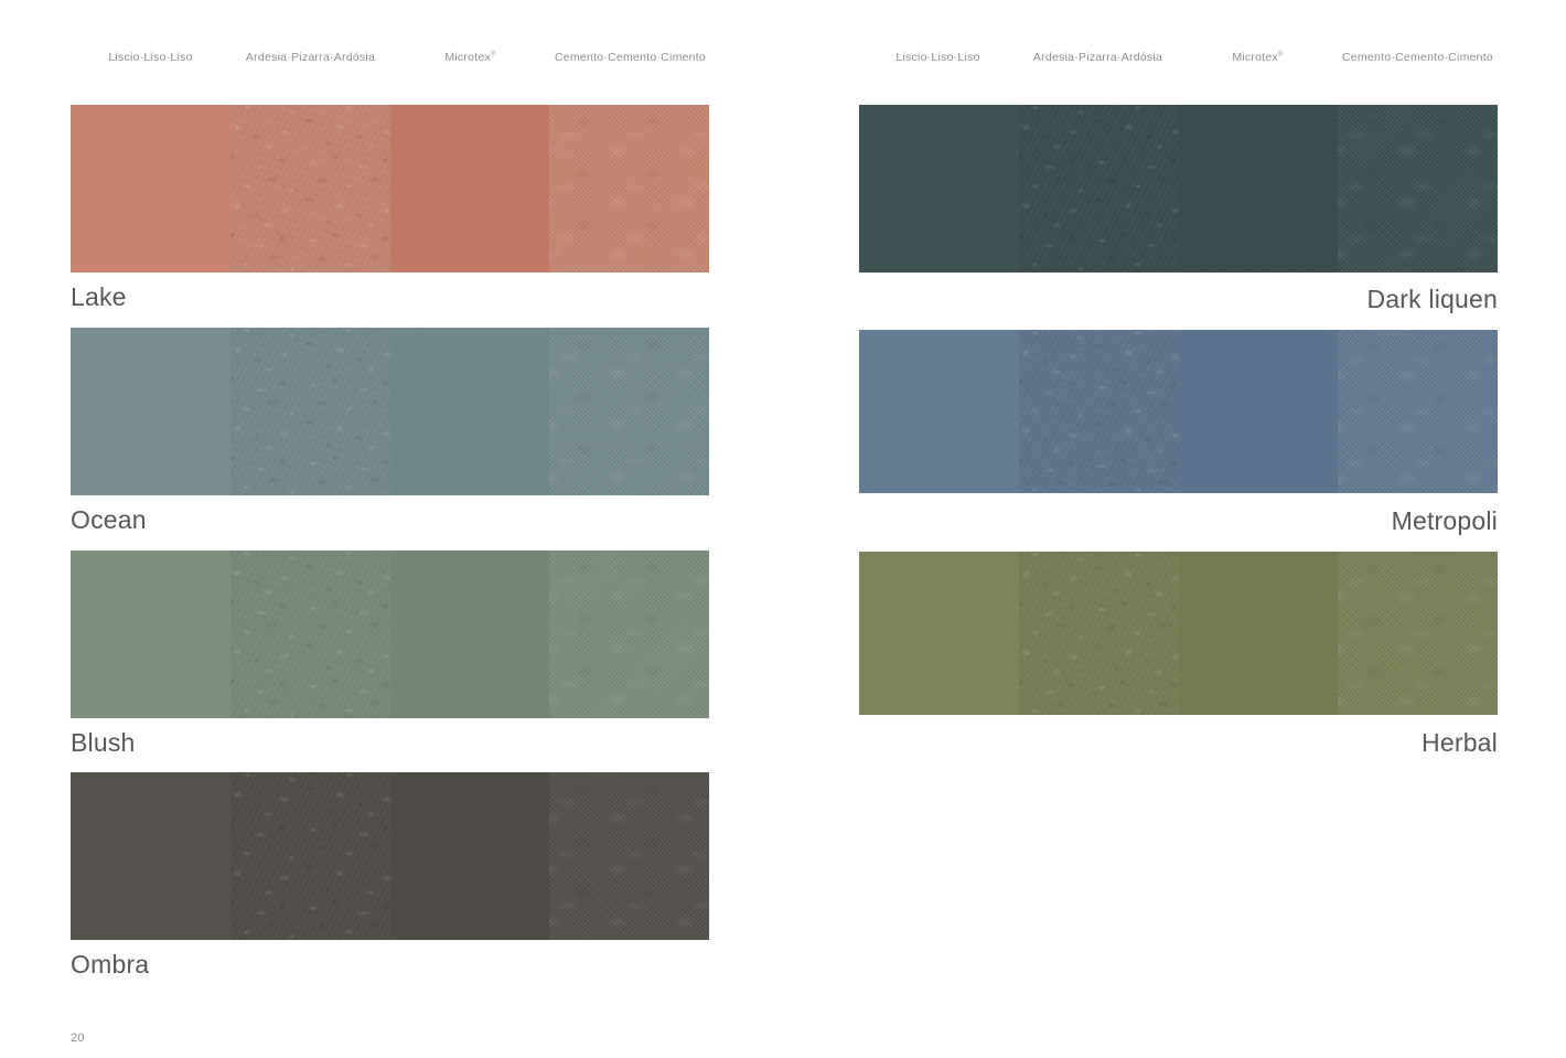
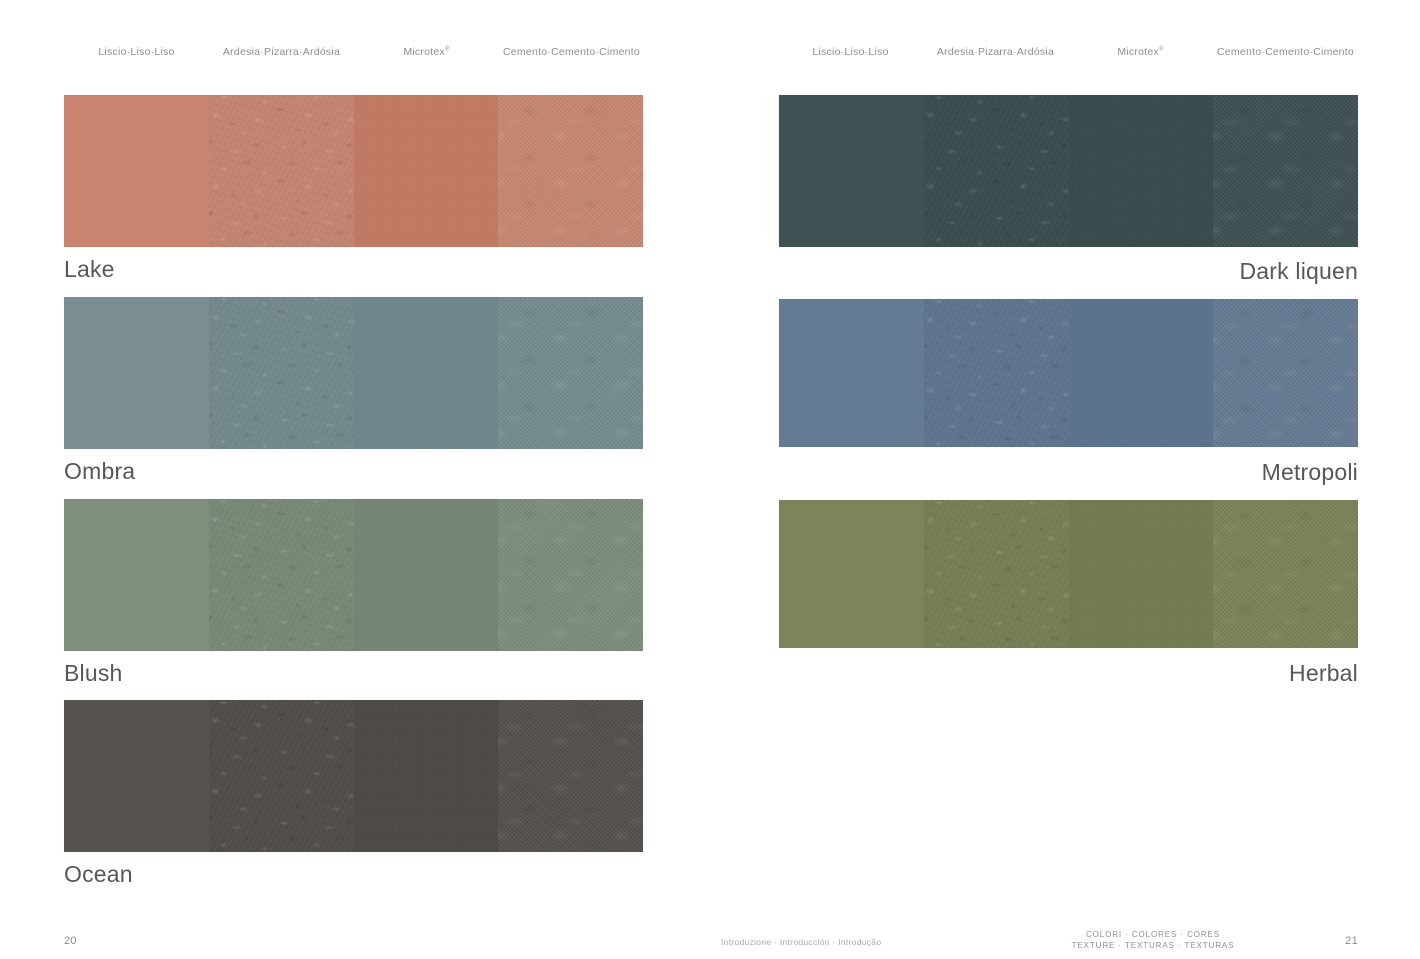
  Liscio·Liso·Liso
  Ardesia·Pizarra·Ardósia
  Microtex
  Cemento·Cemento·Cimento
  Lake
- Ocean
+ Ombra
  Blush
- Ombra
+ Ocean
  20
  Liscio·Liso·Liso
  Ardesia·Pizarra·Ardósia
  Microtex
  Cemento·Cemento·Cimento
  Dark liquen
  Metropoli
  Herbal
+ Introduzione · Introducción · Introdução
+ COLORI · COLORES · CORES
+ TEXTURE · TEXTURAS · TEXTURAS
+ 21
